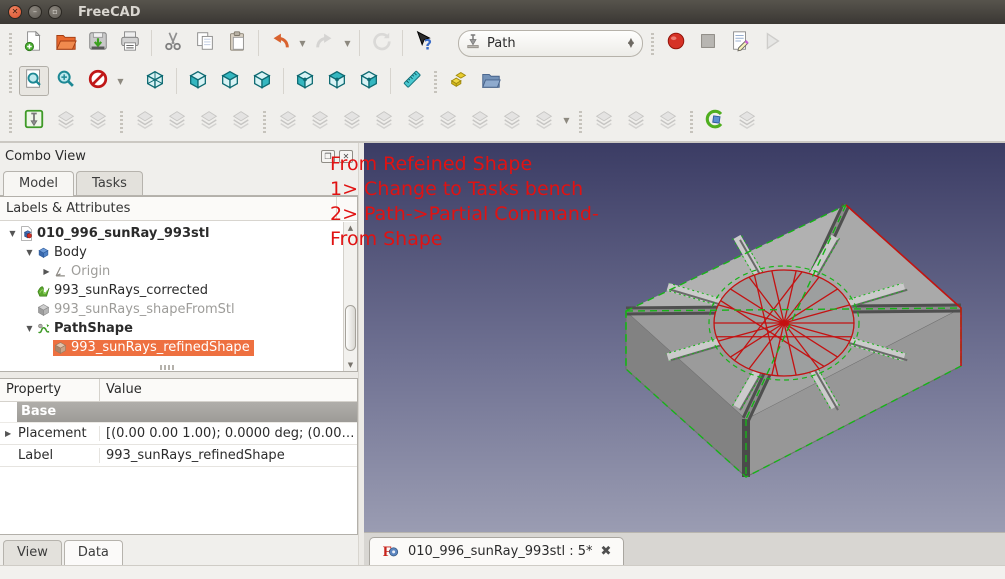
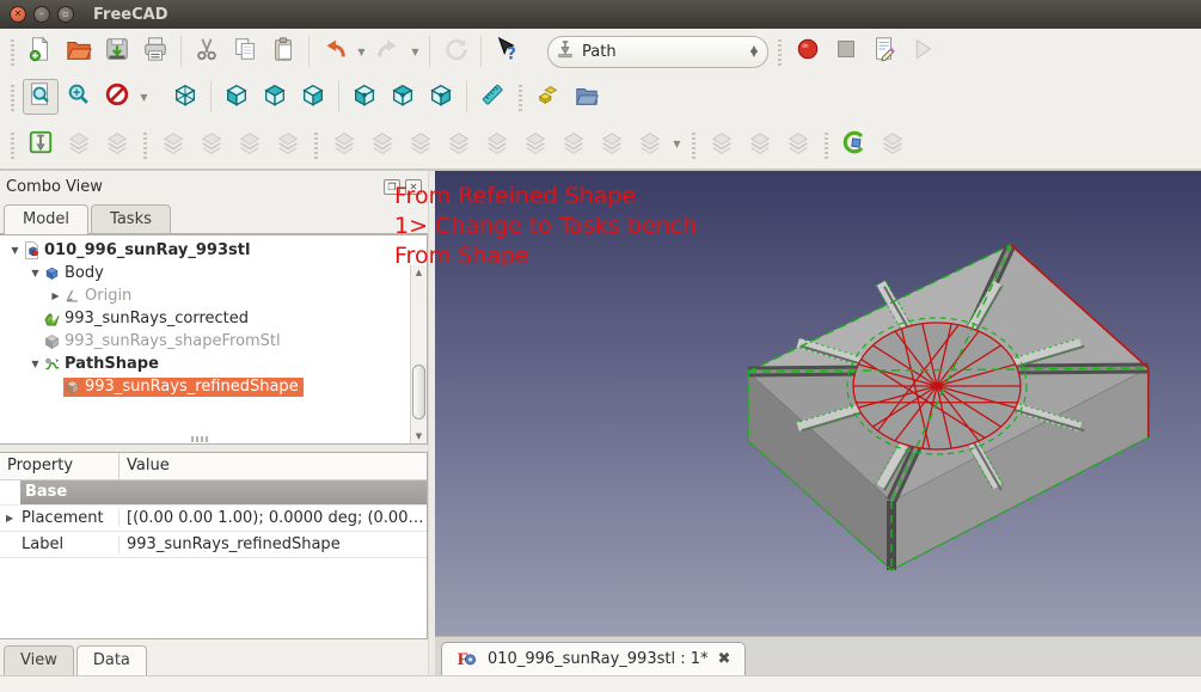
  ✕
  –
  ▫
  FreeCAD
  ▼
  ▼
  ?
  Path
  ▲
  ▼
  ▼
  ▼
  Combo View
  ❐
  ✕
  Model
  Tasks
- Labels & Attributes
  ▼
  010_996_sunRay_993stl
  ▼
  Body
  ▶
  Origin
  993_sunRays_corrected
  993_sunRays_shapeFromStl
  ▼
  PathShape
  993_sunRays_refinedShape
  ▲
  ▼
  Property
  Value
  Base
  ▶
  Placement
  [(0.00 0.00 1.00); 0.0000 deg; (0.00…
  Label
  993_sunRays_refinedShape
  View
  Data
  F
- 010_996_sunRay_993stl : 5*
+ 010_996_sunRay_993stl : 1*
  ✖
  From Refeined Shape
  1> Change to Tasks bench
- 2> Path->Partial Command-
  From Shape
